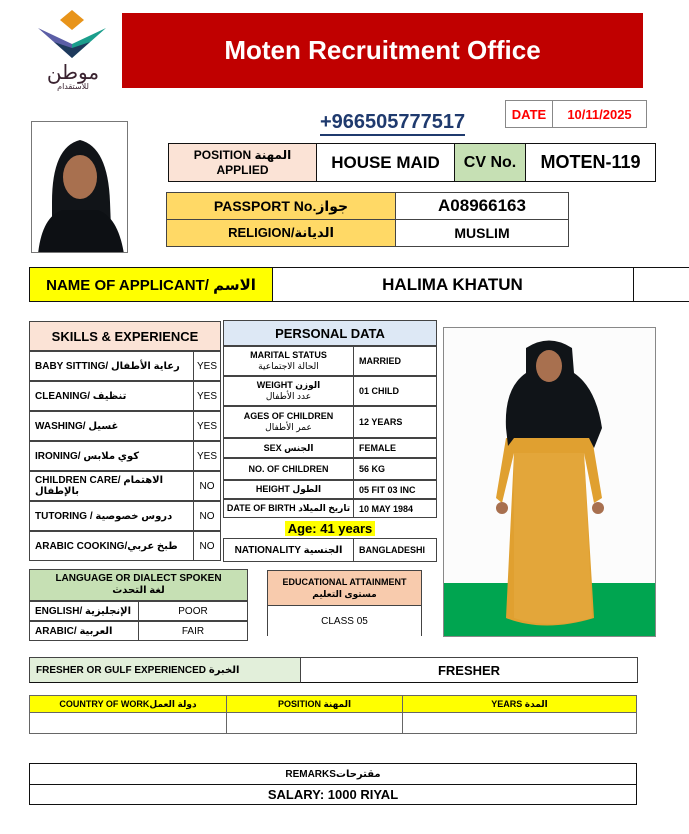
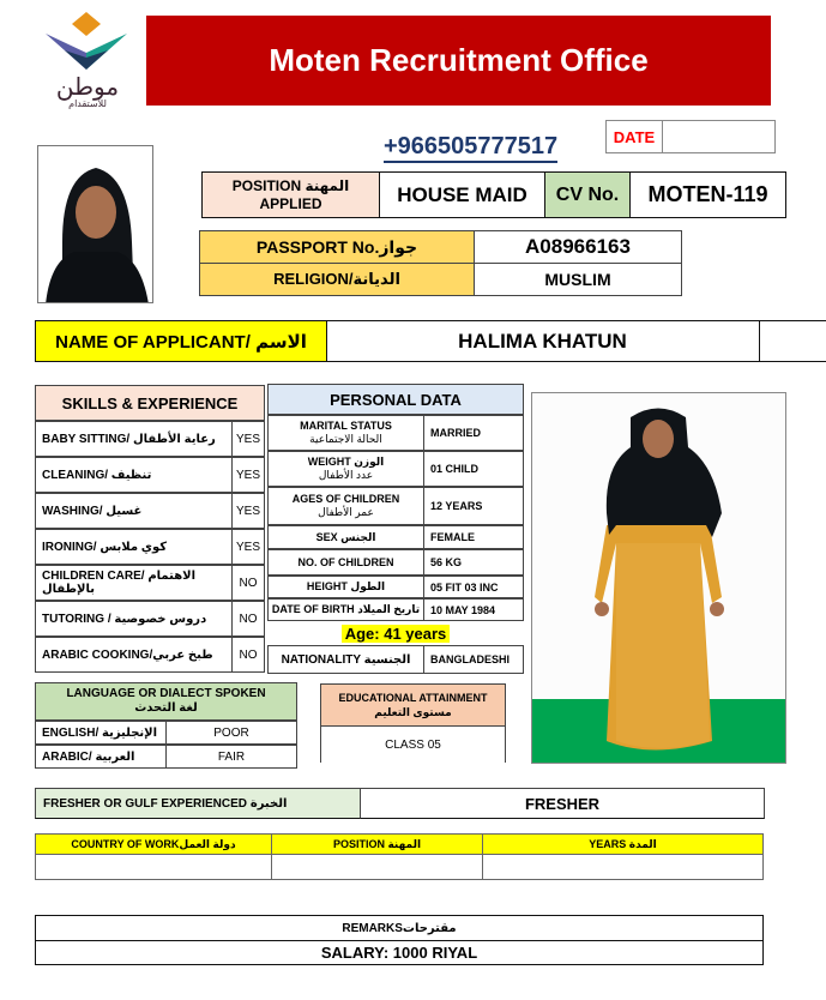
  موطن
  للاستقدام
  Moten Recruitment Office
  +966505777517
  DATE
- 10/11/2025
  POSITION المهنة
  APPLIED
  HOUSE MAID
  CV No.
  MOTEN-119
  PASSPORT No.جواز
  A08966163
  RELIGION/الديانة
  MUSLIM
  NAME OF APPLICANT/ الاسم
  HALIMA KHATUN
  SKILLS & EXPERIENCE
  BABY SITTING/ رعاية الأطفال
  YES
  CLEANING/ تنظيف
  YES
  WASHING/ غسيل
  YES
  IRONING/ كوي ملابس
  YES
  CHILDREN CARE/ الاهتمام بالإطفال
  NO
  TUTORING / دروس خصوصية
  NO
  ARABIC COOKING/طبخ عربي
  NO
  PERSONAL DATA
  MARITAL STATUS
  الحالة الاجتماعية
  MARRIED
  WEIGHT الوزن
  عدد الأطفال
  01 CHILD
  AGES OF CHILDREN
  عمر الأطفال
  12 YEARS
  SEX الجنس
  FEMALE
  NO. OF CHILDREN
  56 KG
  HEIGHT الطول
  05 FIT 03 INC
  DATE OF BIRTH تاريخ الميلاد
  10 MAY 1984
  Age: 41 years
  NATIONALITY الجنسية
  BANGLADESHI
  LANGUAGE OR DIALECT SPOKEN
  لغة التحدث
  ENGLISH/ الإنجليزية
  POOR
  ARABIC/ العربية
  FAIR
  EDUCATIONAL ATTAINMENT
  مستوى التعليم
  CLASS 05
  FRESHER OR GULF EXPERIENCED الخبرة
  FRESHER
  COUNTRY OF WORKدولة العمل
  POSITION المهنة
  YEARS المدة
  REMARKSمقترحات
  SALARY: 1000 RIYAL
